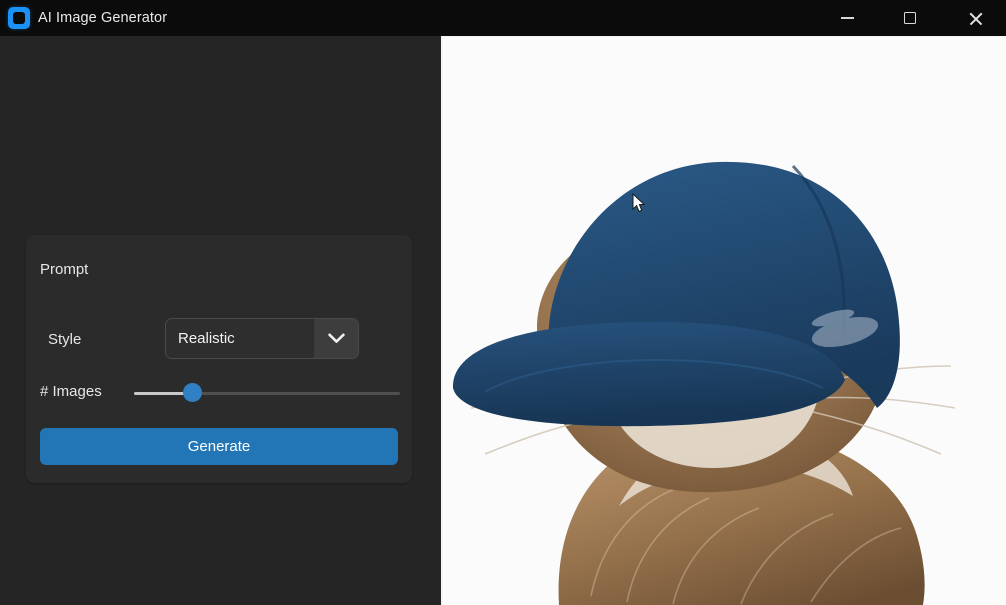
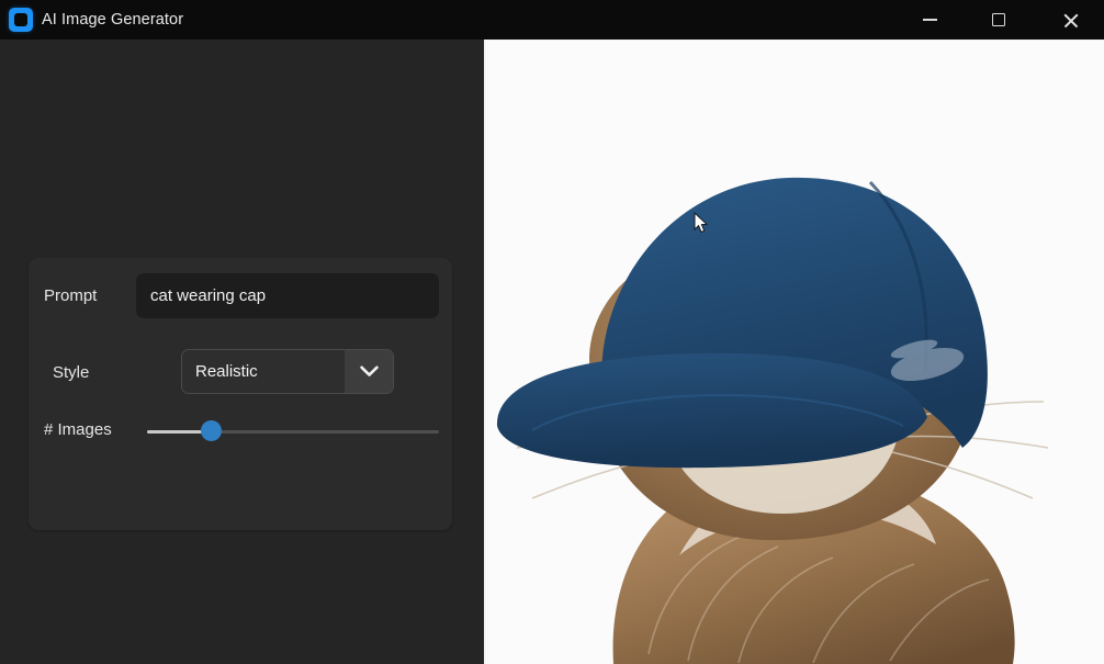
  AI Image Generator
  Prompt
+ cat wearing cap
  Style
  Realistic
  # Images
- Generate
